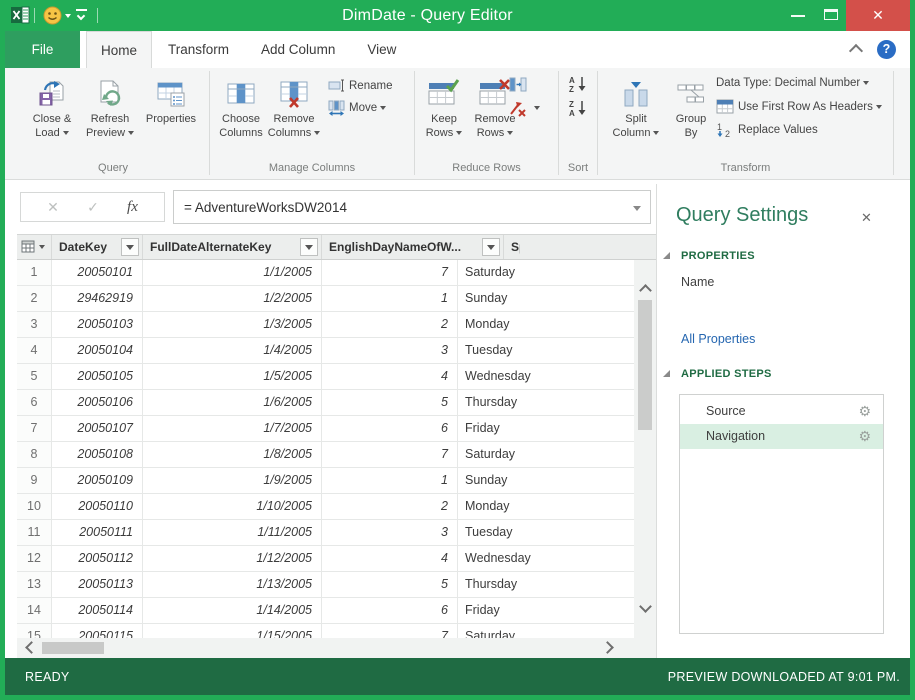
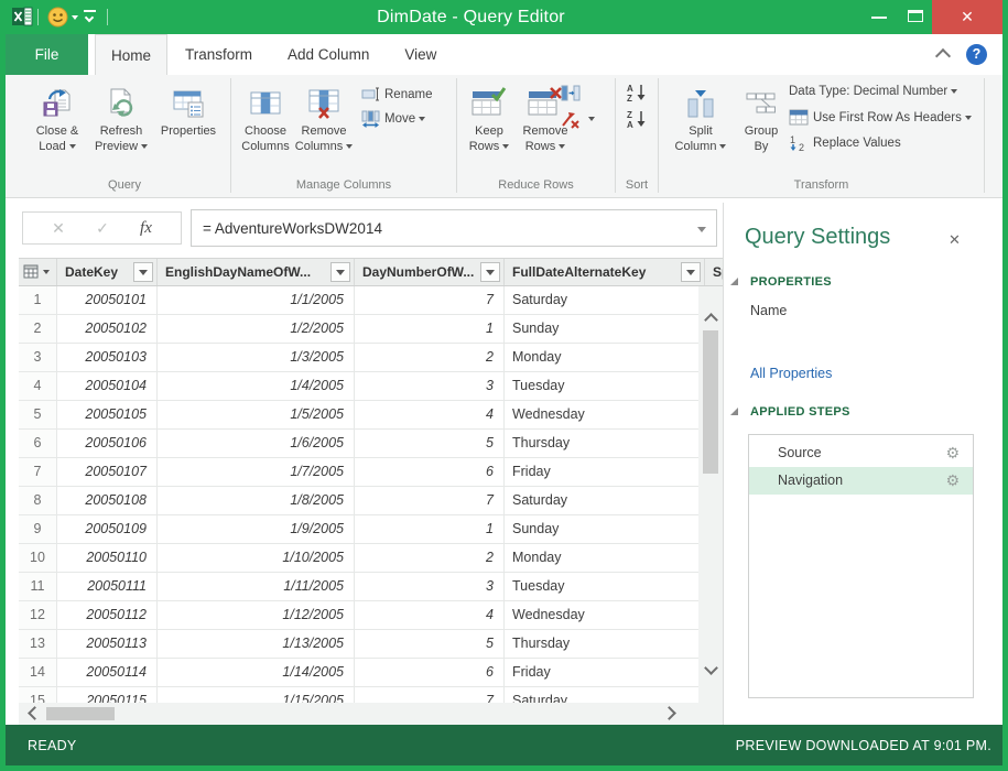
  DimDate - Query Editor
  ✕
  File
  Home
  Transform
  Add Column
  View
  ?
  Close &
  Load
  Refresh
  Preview
  Properties
  Query
  Choose
  Columns
  Remove
  Columns
  Rename
  Move
  Manage Columns
  Keep
  Rows
  Remove
  Rows
  Reduce Rows
  A
  Z
  Z
  A
  Sort
  Split
  Column
  Group
  By
  Data Type: Decimal Number
  Use First Row As Headers
  1
  2
  Replace Values
  Transform
  ✕
  ✓
  fx
  = AdventureWorksDW2014
  DateKey
- FullDateAlternateKey
+ EnglishDayNameOfW...
+ DayNumberOfW...
- EnglishDayNameOfW...
+ FullDateAlternateKey
  1
  20050101
  1/1/2005
  7
  Saturday
  2
- 29462919
+ 20050102
  1/2/2005
  1
  Sunday
  3
  20050103
  1/3/2005
  2
  Monday
  4
  20050104
  1/4/2005
  3
  Tuesday
  5
  20050105
  1/5/2005
  4
  Wednesday
  6
  20050106
  1/6/2005
  5
  Thursday
  7
  20050107
  1/7/2005
  6
  Friday
  8
  20050108
  1/8/2005
  7
  Saturday
  9
  20050109
  1/9/2005
  1
  Sunday
  10
  20050110
  1/10/2005
  2
  Monday
  11
  20050111
  1/11/2005
  3
  Tuesday
  12
  20050112
  1/12/2005
  4
  Wednesday
  13
  20050113
  1/13/2005
  5
  Thursday
  14
  20050114
  1/14/2005
  6
  Friday
  15
  20050115
  1/15/2005
  7
  Saturday
  Query Settings
  ✕
  PROPERTIES
  Name
  All Properties
  APPLIED STEPS
  Source
  ⚙
  Navigation
  ⚙
  READY
  PREVIEW DOWNLOADED AT 9:01 PM.
